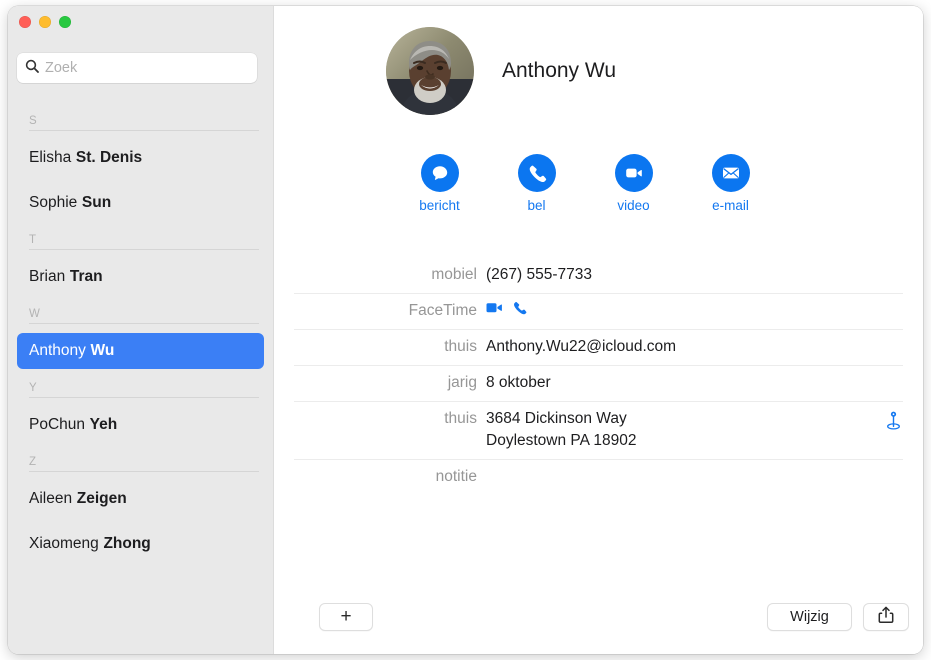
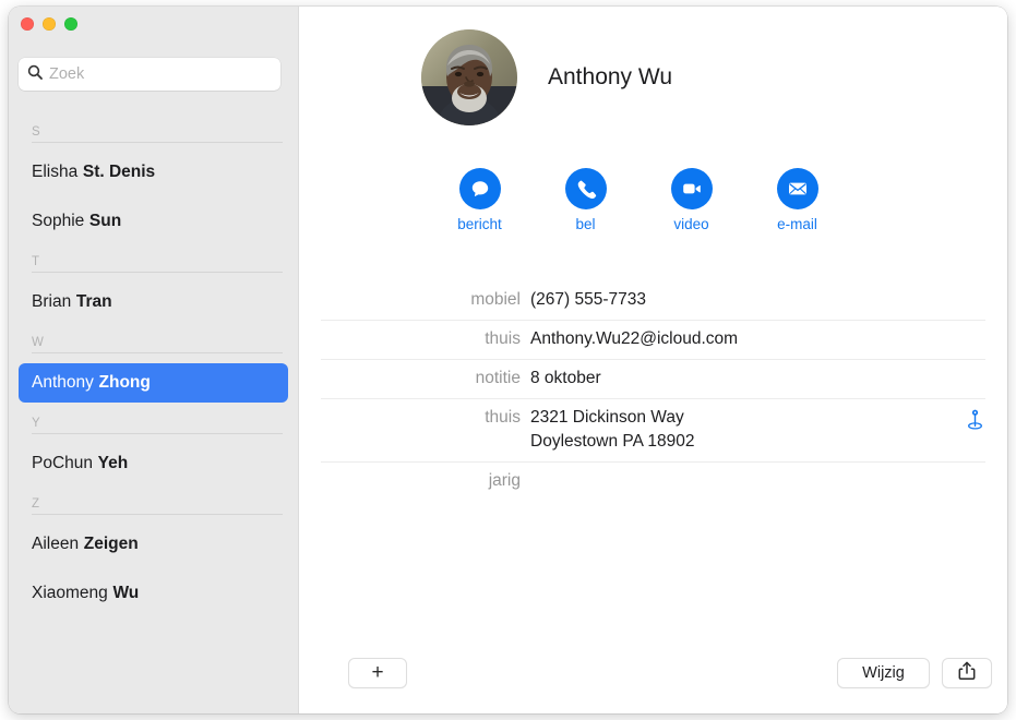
  Zoek
  S
  Elisha
  St. Denis
  Sophie
  Sun
  T
  Brian
  Tran
  W
  Anthony
- Wu
+ Zhong
  Y
  PoChun
  Yeh
  Z
  Aileen
  Zeigen
  Xiaomeng
- Zhong
+ Wu
  Anthony Wu
  bericht
  bel
  video
  e-mail
  mobiel
  (267) 555-7733
- FaceTime
  thuis
  Anthony.Wu22@icloud.com
- jarig
+ notitie
  8 oktober
  thuis
- 3684 Dickinson Way
+ 2321 Dickinson Way
  Doylestown PA 18902
- notitie
+ jarig
  +
  Wijzig
